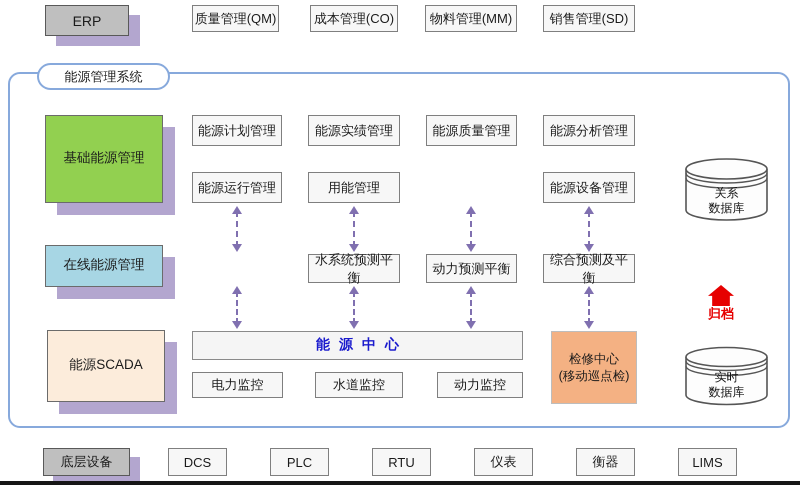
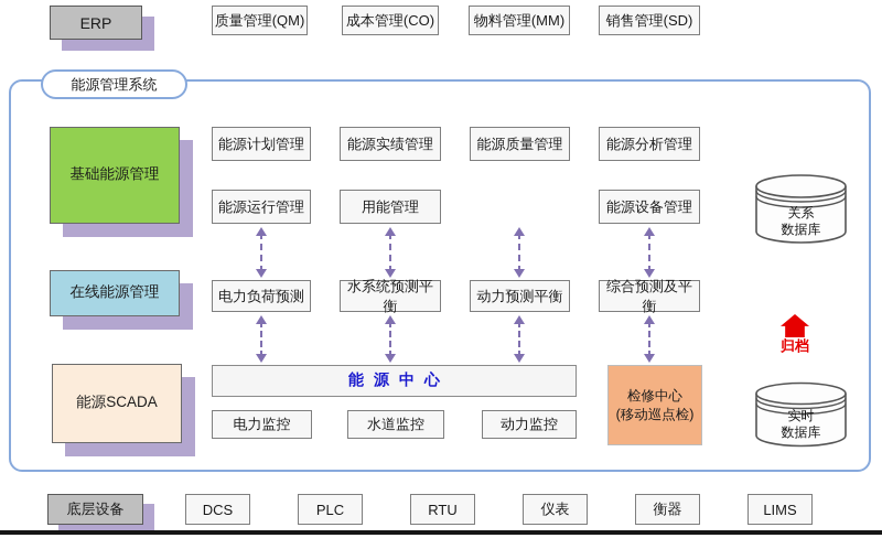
  ERP
  质量管理(QM)
  成本管理(CO)
  物料管理(MM)
  销售管理(SD)
  能源管理系统
  基础能源管理
  在线能源管理
  能源SCADA
  能源计划管理
  能源实绩管理
  能源质量管理
  能源分析管理
  能源运行管理
  用能管理
  能源设备管理
+ 电力负荷预测
  水系统预测平衡
  动力预测平衡
  综合预测及平衡
  能源中心
  电力监控
  水道监控
  动力监控
  检修中心
  (移动巡点检)
  关系
  数据库
  归档
  实时
  数据库
  底层设备
  DCS
  PLC
  RTU
  仪表
  衡器
  LIMS
